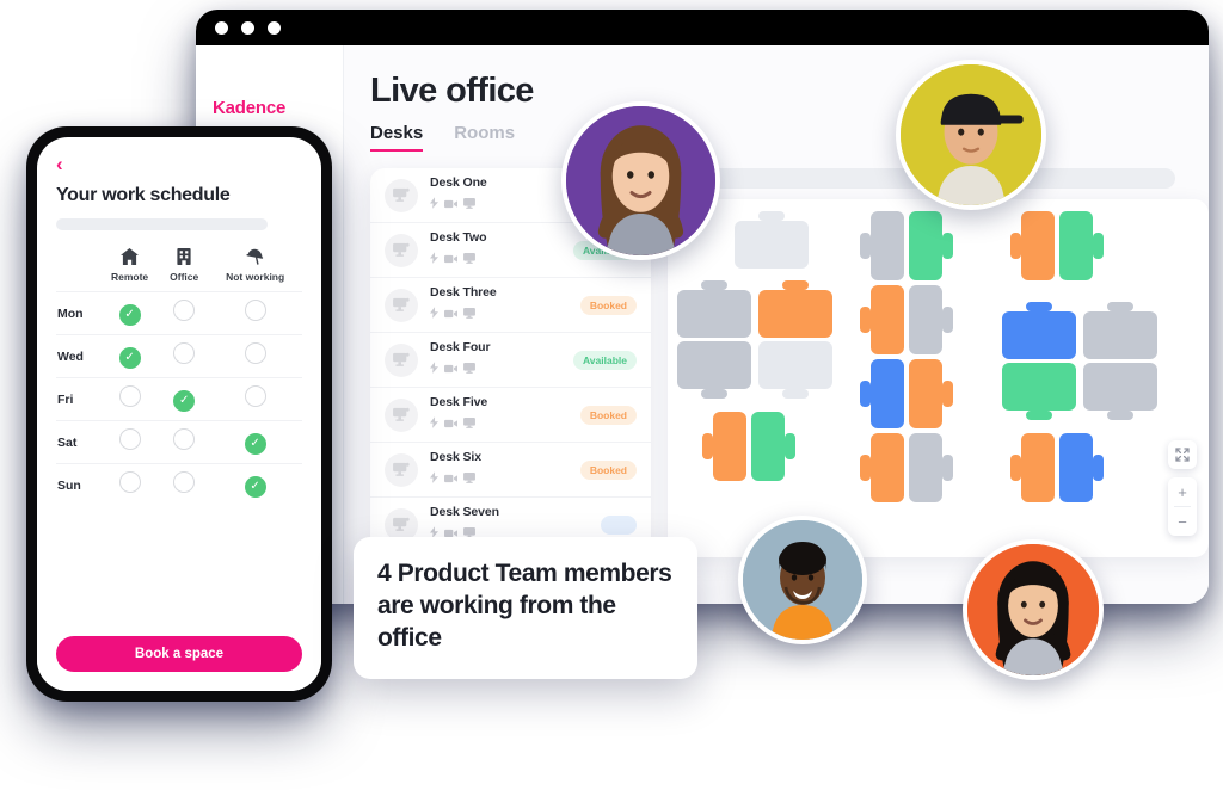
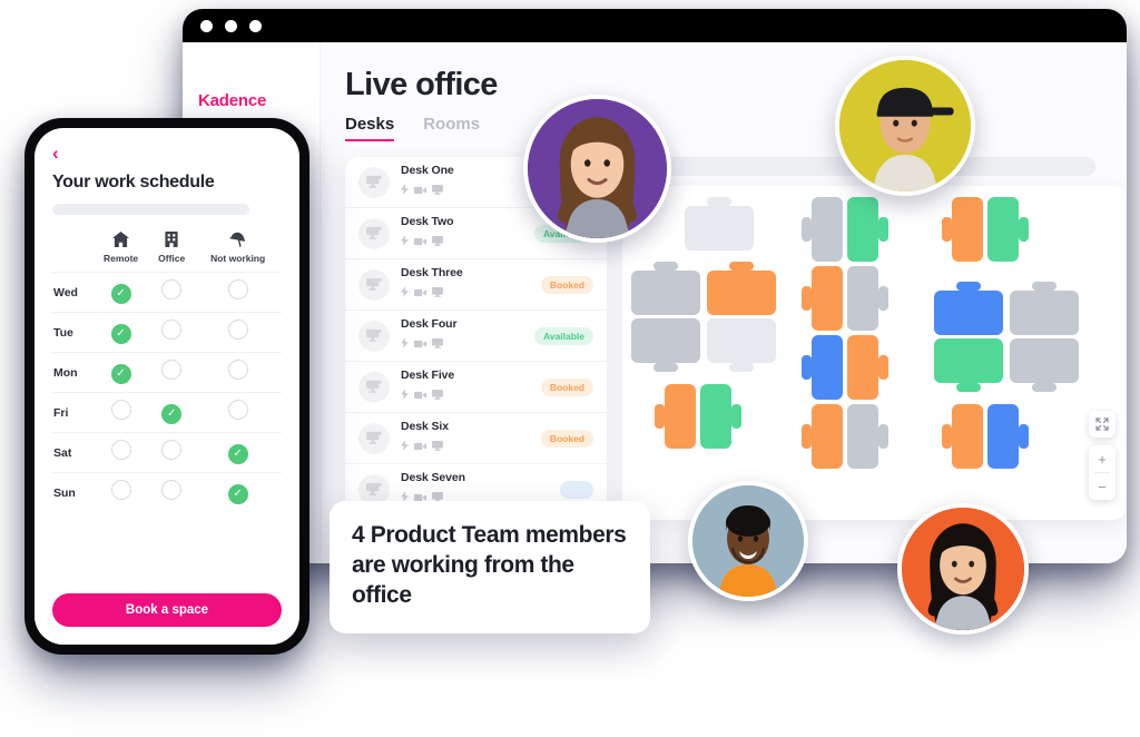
  Kadence
  Live office
  Desks
  Rooms
  Desk One
  Desk Two
  Desk Three
  Booked
  Desk Four
  Available
  Desk Five
  Booked
  Desk Six
  Booked
  Desk Seven
  +
  −
  ‹
  Your work schedule
  	Remote	Office	Not working
- Mon	✓
+ Wed	✓
+ Tue	✓
- Wed	✓
+ Mon	✓
  Fri		✓
  Sat			✓
  Sun			✓
  Book a space
  4 Product Team members are working from the office
